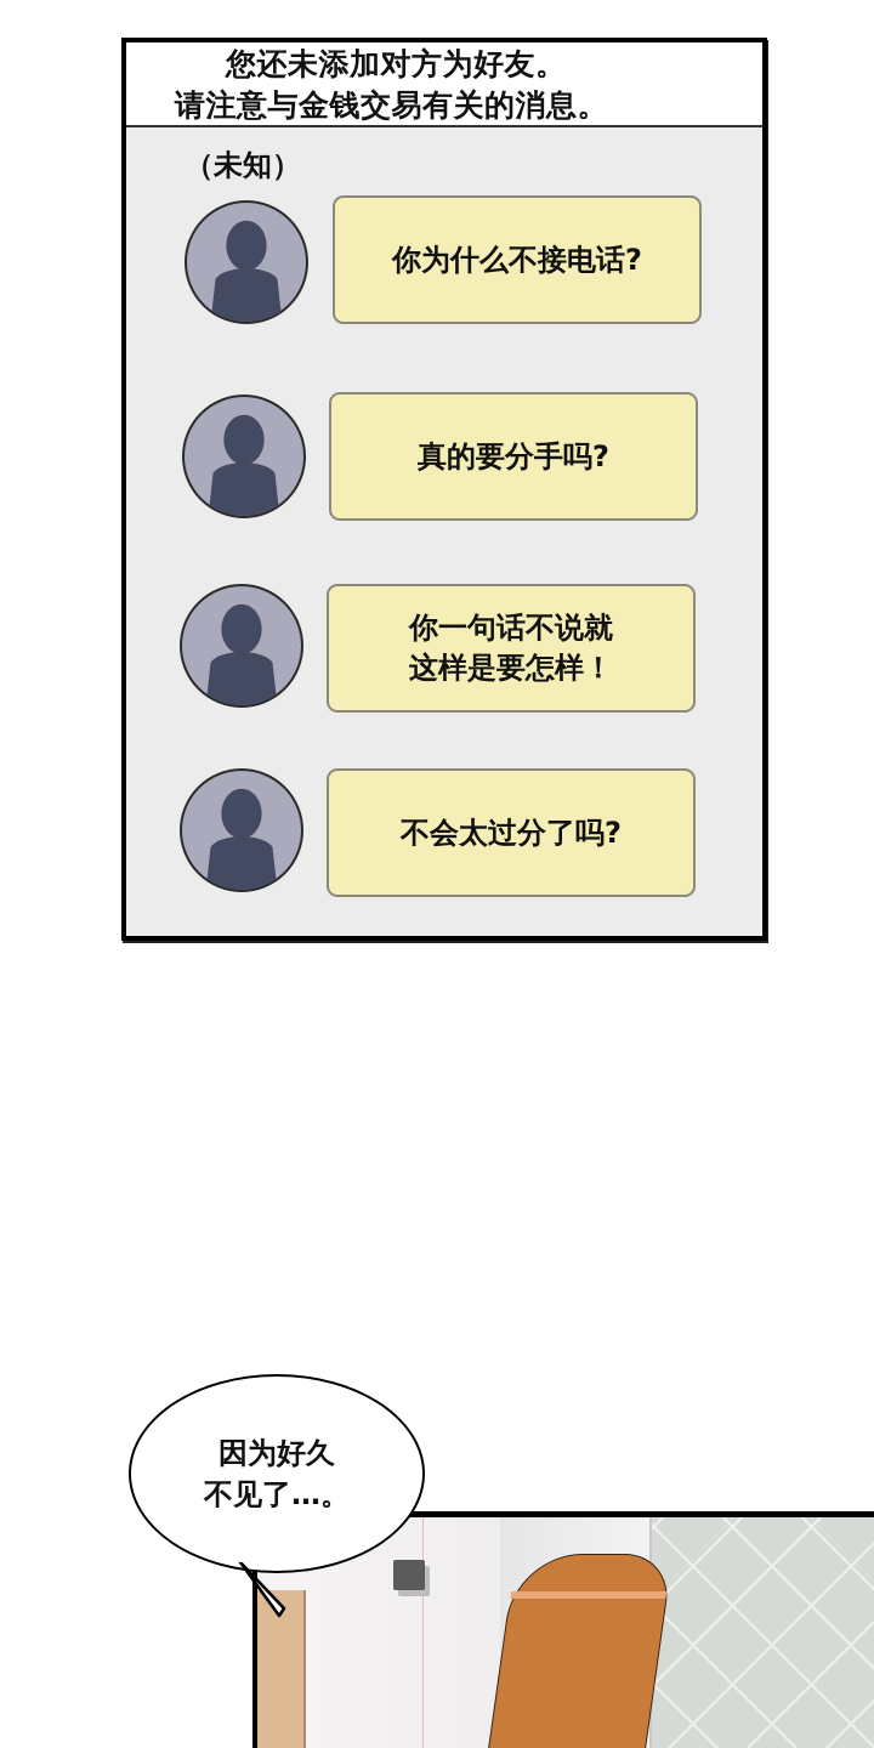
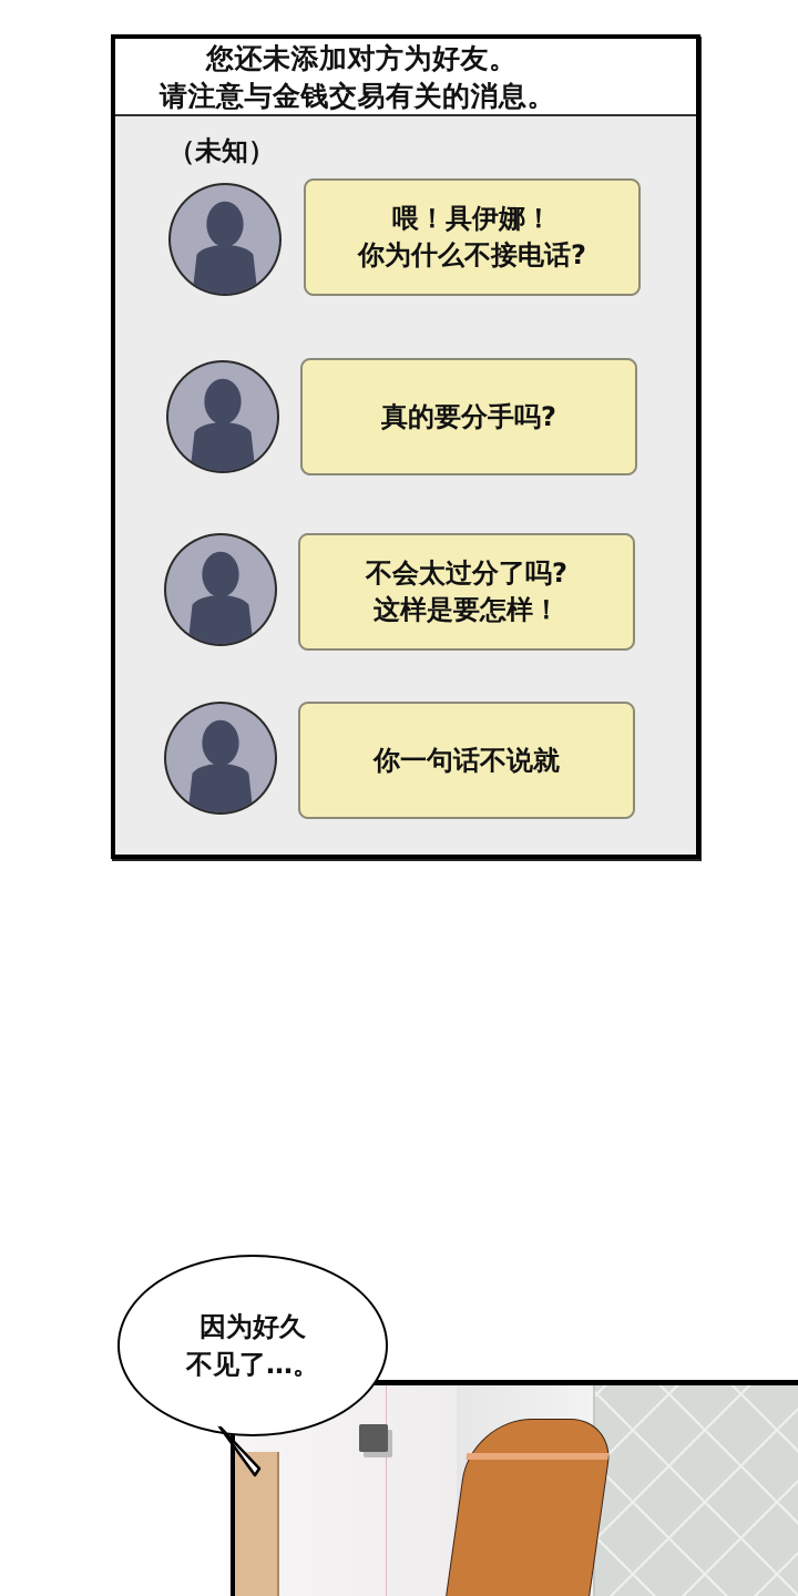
  您还未添加对方为好友。
  请注意与金钱交易有关的消息。
  （未知）
+ 喂！具伊娜！
  你为什么不接电话?
  真的要分手吗?
- 你一句话不说就
+ 不会太过分了吗?
  这样是要怎样！
- 不会太过分了吗?
+ 你一句话不说就
  因为好久
  不见了…。
